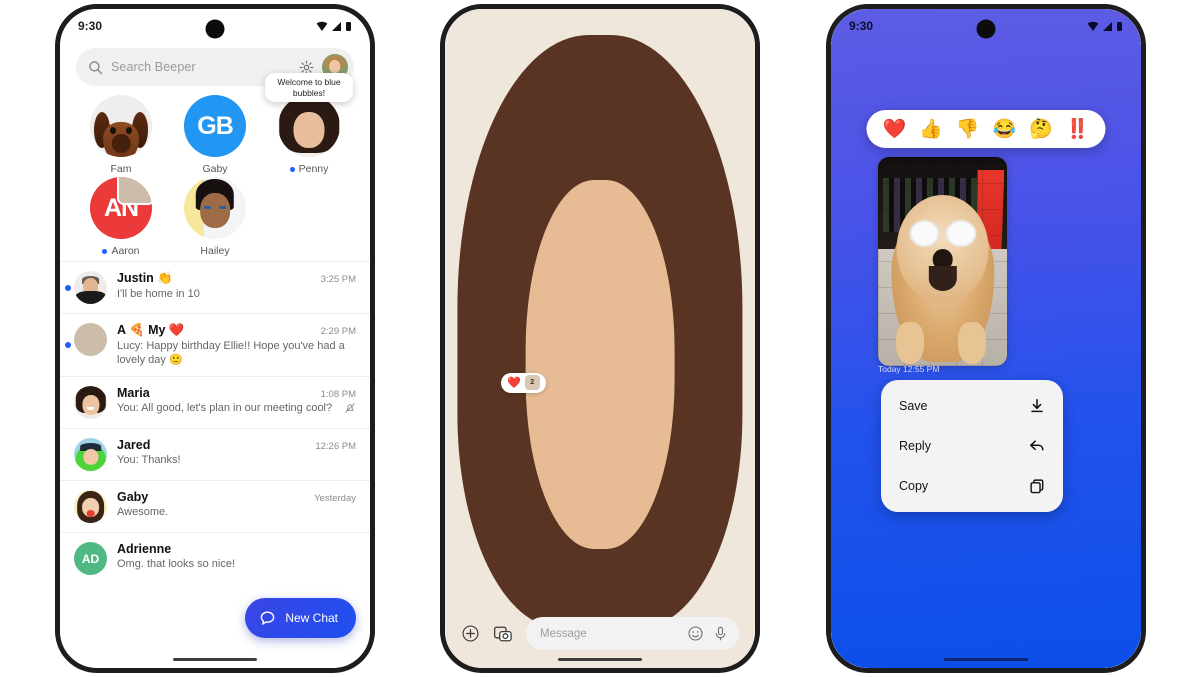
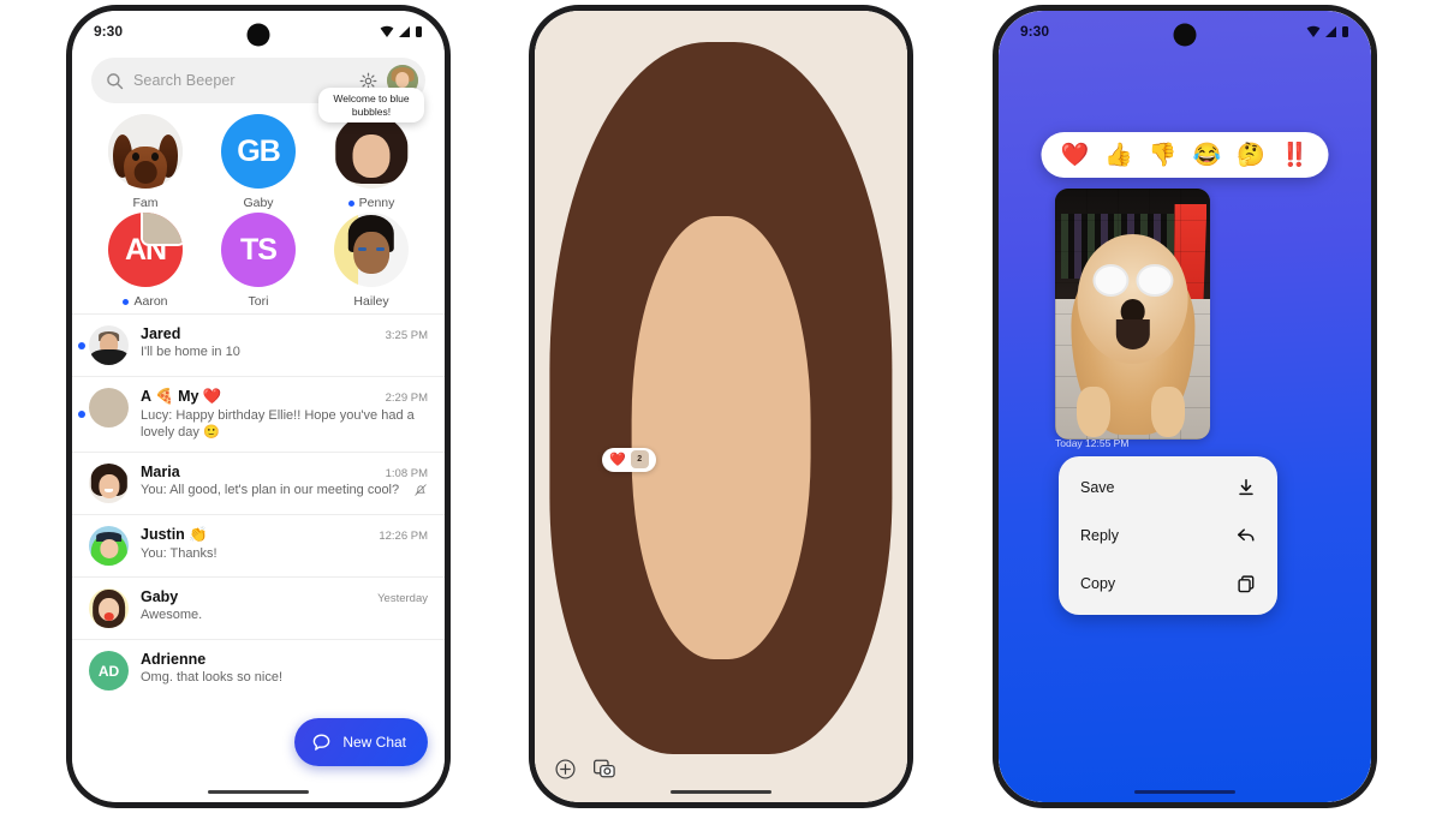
  9:30
  Search Beeper
  Fam
  GB
  Gaby
  Welcome to blue bubbles!
  Penny
  AN
  Aaron
+ TS
+ Tori
  Hailey
- Justin 👏
+ Jared
  3:25 PM
  I'll be home in 10
  A 🍕 My ❤️
  2:29 PM
  Lucy: Happy birthday Ellie!! Hope you've had a lovely day 🙂
  Maria
  1:08 PM
  You: All good, let's plan in our meeting cool?
- Jared
+ Justin 👏
  12:26 PM
  You: Thanks!
  Gaby
  Yesterday
  Awesome.
  AD
  Adrienne
  Omg. that looks so nice!
  New Chat
  ❤️
- Message
  9:30
  ❤️
  👍
  👎
  😂
  🤔
  ‼️
  Today 12:55 PM
  Save
  Reply
  Copy
